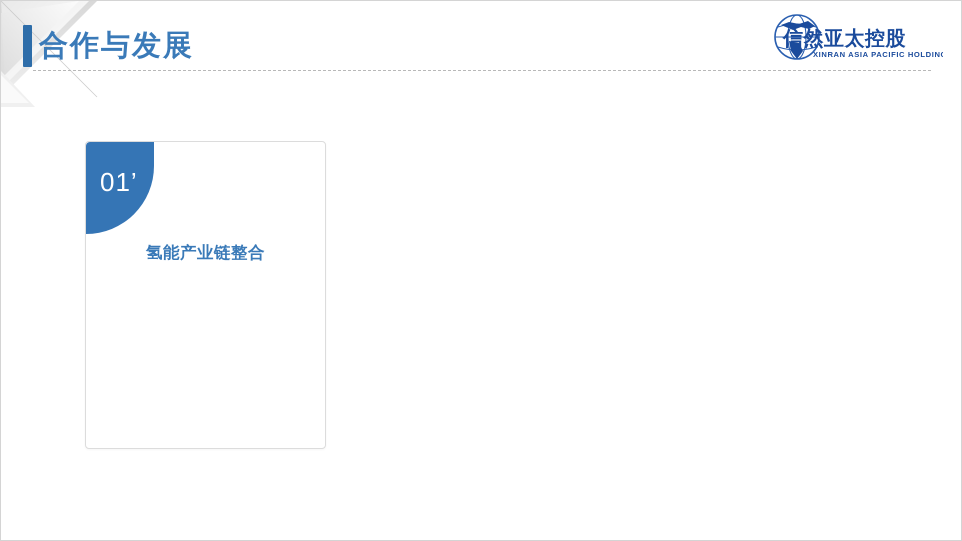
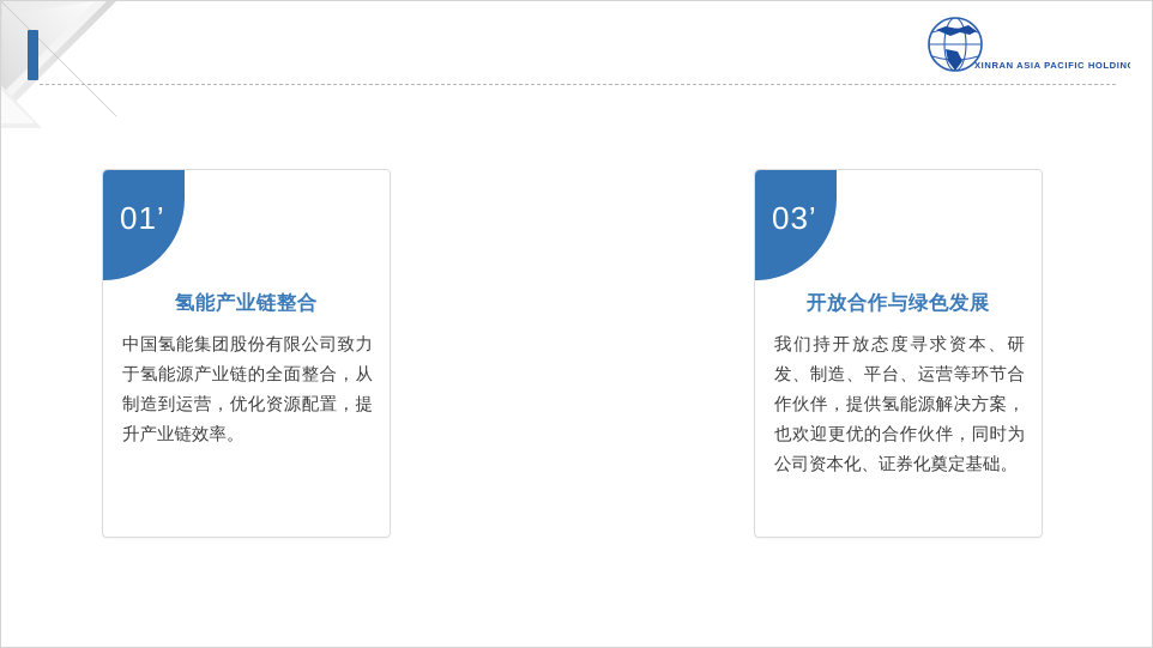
- 合作与发展
- 信然亚太控股
  XINRAN ASIA PACIFIC HOLDIN
  01’
  氢能产业链整合
+ 中国氢能集团股份有限公司致力于氢能源产业链的全面整合，从制造到运营，优化资源配置，提升产业链效率。
+ 03’
+ 开放合作与绿色发展
+ 我们持开放态度寻求资本、研发、制造、平台、运营等环节合作伙伴，提供氢能源解决方案，也欢迎更优的合作伙伴，同时为公司资本化、证券化奠定基础。
